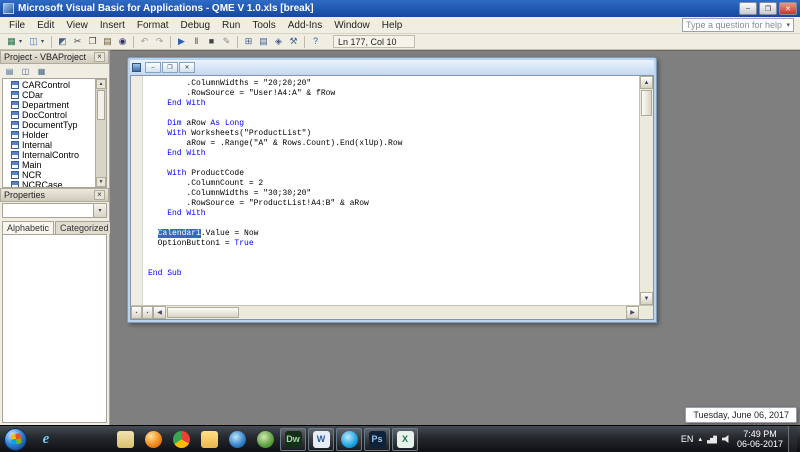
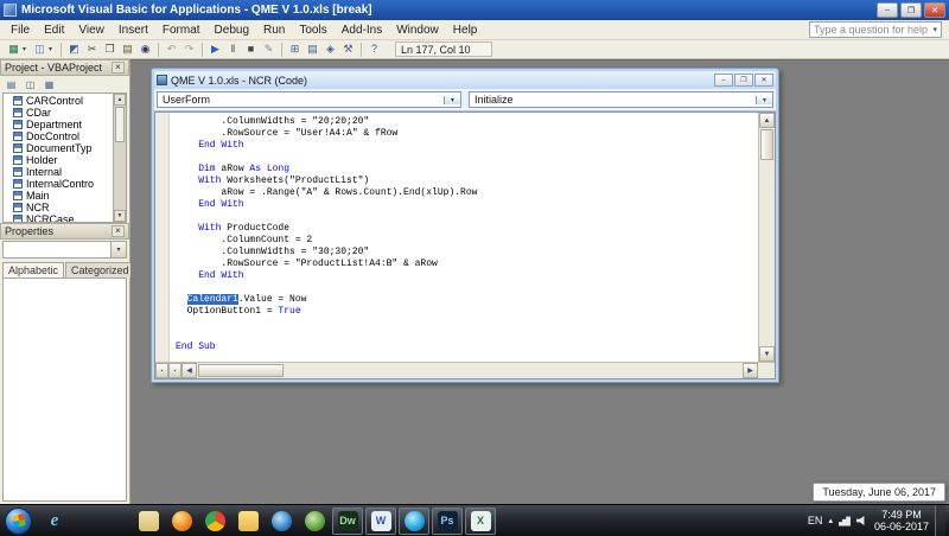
  Microsoft Visual Basic for Applications - QME V 1.0.xls [break]
  File
  Edit
  View
  Insert
  Format
  Debug
  Run
  Tools
  Add-Ins
  Window
  Help
  Type a question for help
  ▦
  ◫
  ◩
  ✂
  ❐
  ▤
  ◉
  ↶
  ↷
  ▶
  ‖
  ■
  ✎
  ⊞
  ▤
  ◈
  ⚒
  ?
  Ln 177, Col 10
  Project - VBAProject
  ×
  ▤
  ◫
  ▦
  CARControl
  CDar
  Department
  DocControl
  DocumentTyp
  Holder
  Internal
  InternalContro
  Main
  NCR
  NCRCase
  Properties
  ×
  Alphabetic
  Categorized
+ QME V 1.0.xls - NCR (Code)
+ UserForm
+ Initialize
  .ColumnWidths = "20;20;20"
  .RowSource = "User!A4:A" & fRow
  End With
  Dim aRow As Long
  With Worksheets("ProductList")
  aRow = .Range("A" & Rows.Count).End(xlUp).Row
  End With
  With ProductCode
  .ColumnCount = 2
  .ColumnWidths = "30;30;20"
  .RowSource = "ProductList!A4:B" & aRow
  End With
  Calendar1.Value = Now
  OptionButton1 = True
  End Sub
  Tuesday, June 06, 2017
  e
  Dw
  W
  Ps
  X
  EN
  7:49 PM
  06-06-2017
